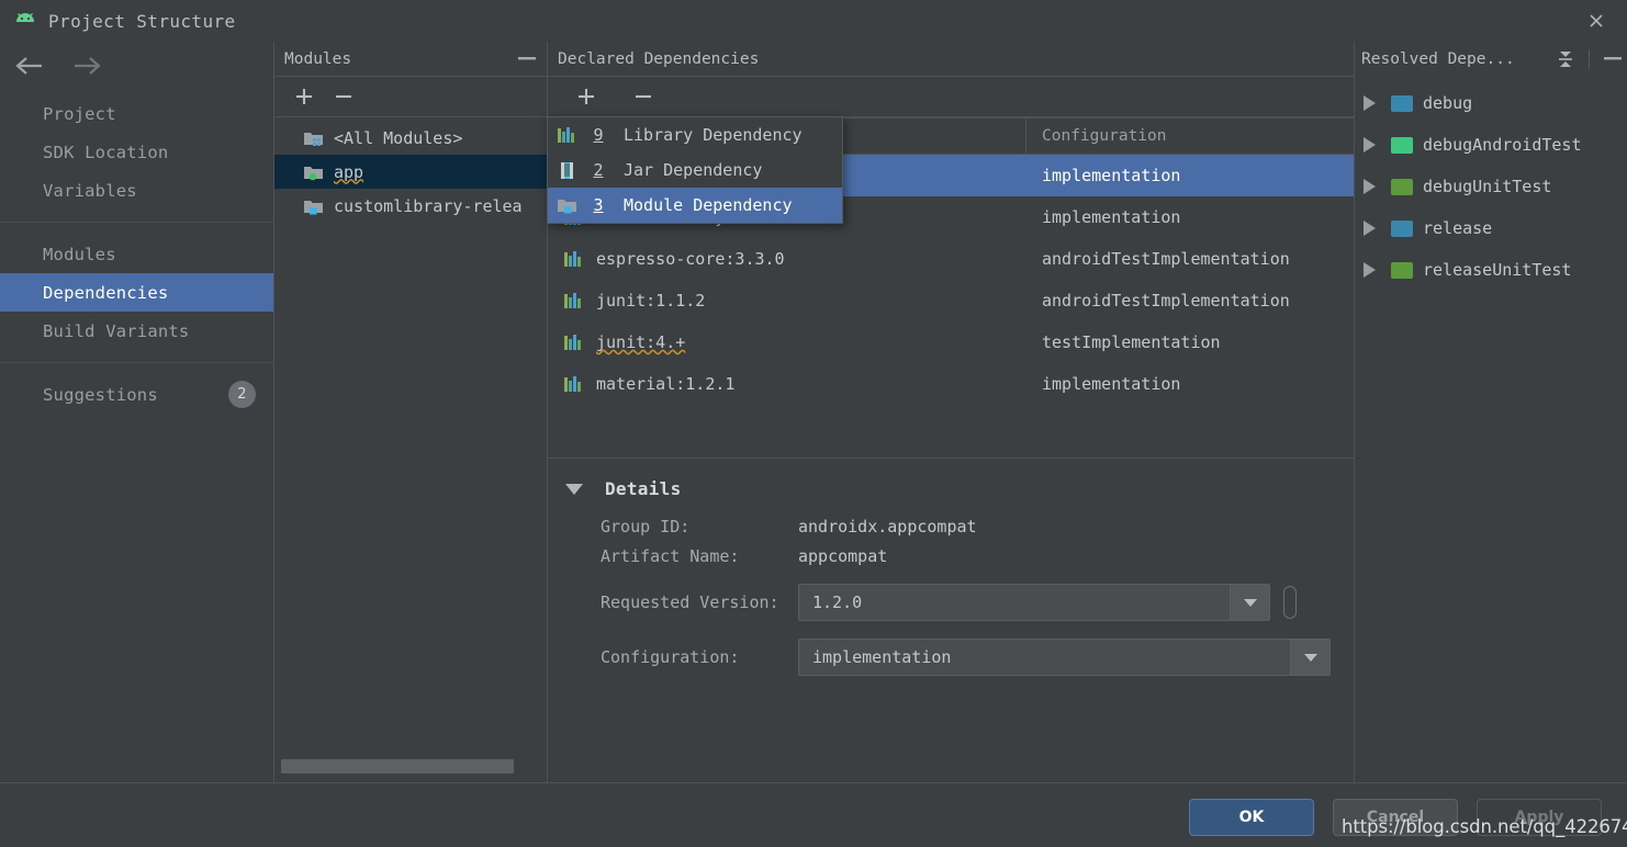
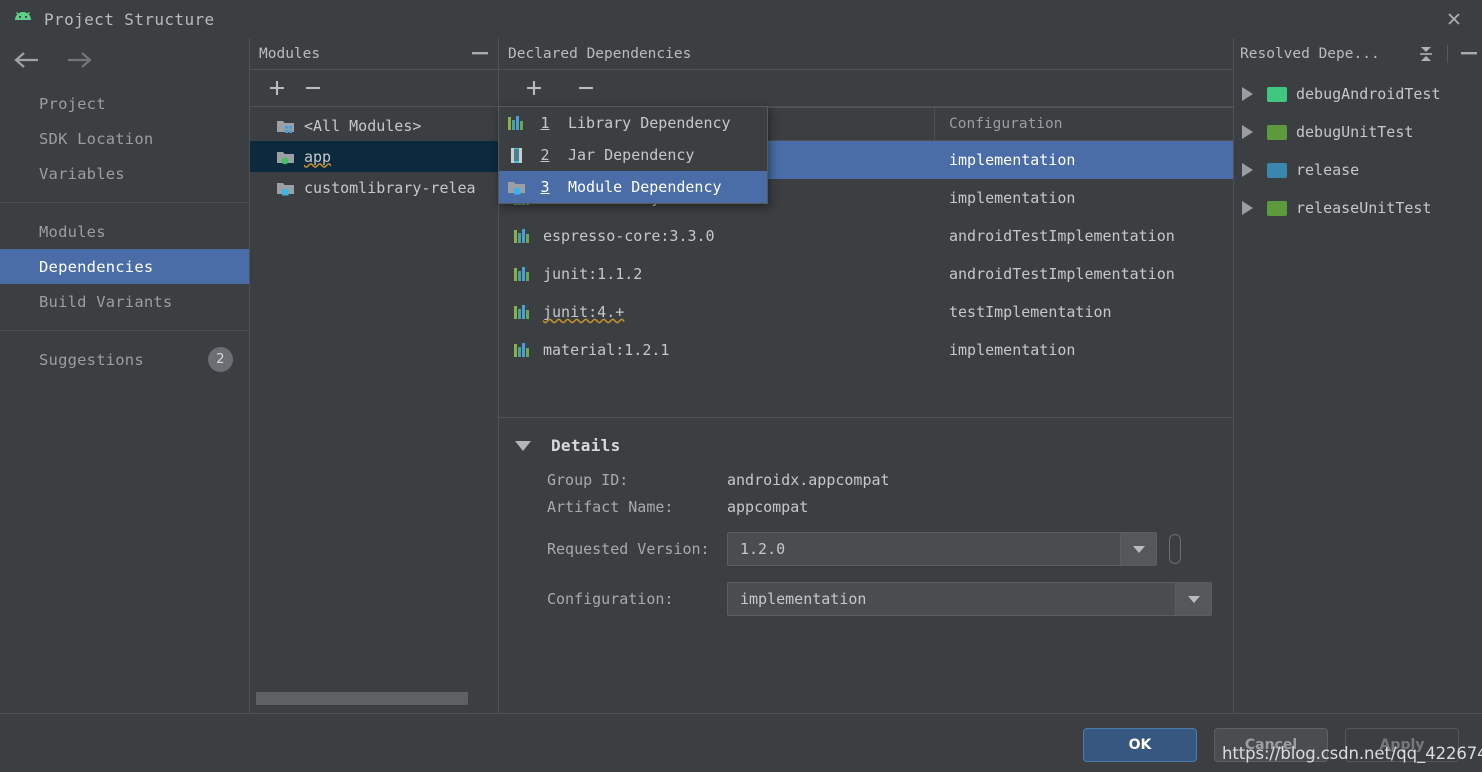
  Project Structure
  Project
  SDK Location
  Variables
  Modules
  Dependencies
  Build Variants
  Suggestions
  2
  Modules
  <All Modules>
  app
  customlibrary-relea
  Declared Dependencies
  Configuration
  implementation
  implementation
  espresso-core:3.3.0
  androidTestImplementation
  junit:1.1.2
  androidTestImplementation
  junit:4.+
  testImplementation
  material:1.2.1
  implementation
  Details
  Group ID:
  androidx.appcompat
  Artifact Name:
  appcompat
  Requested Version:
  1.2.0
  Configuration:
  implementation
  Resolved Depe...
- debug
  debugAndroidTest
  debugUnitTest
  release
  releaseUnitTest
- 9
+ 1
  Library Dependency
  2
  Jar Dependency
  3
  Module Dependency
  OK
  Cancel
  Apply
  https://blog.csdn.net/qq_42267
